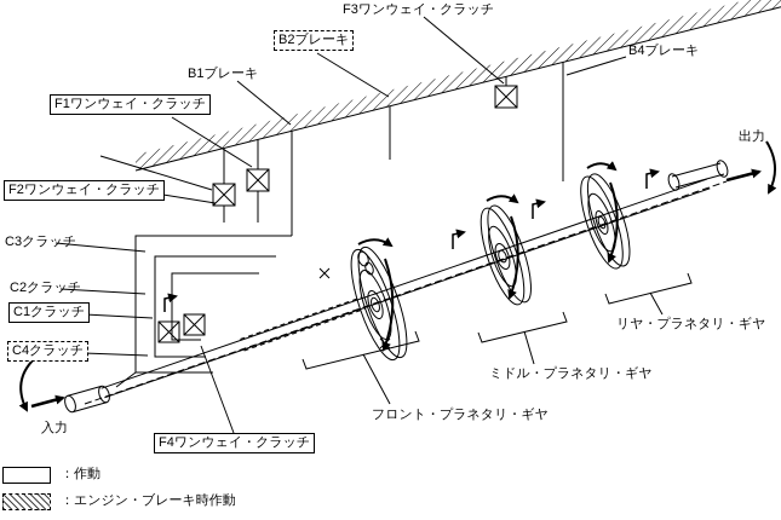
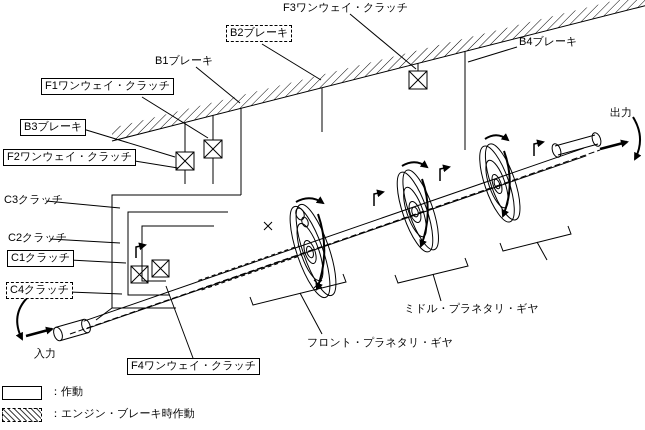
  F3ワンウェイ・クラッチ
  B2ブレーキ
  B1ブレーキ
  B4ブレーキ
  F1ワンウェイ・クラッチ
+ B3ブレーキ
  F2ワンウェイ・クラッチ
  C3クラッチ
  C2クラッチ
  C1クラッチ
  C4クラッチ
  F4ワンウェイ・クラッチ
  出力
  入力
- リヤ・プラネタリ・ギヤ
  ミドル・プラネタリ・ギヤ
  フロント・プラネタリ・ギヤ
  ：作動
  ：エンジン・ブレーキ時作動
